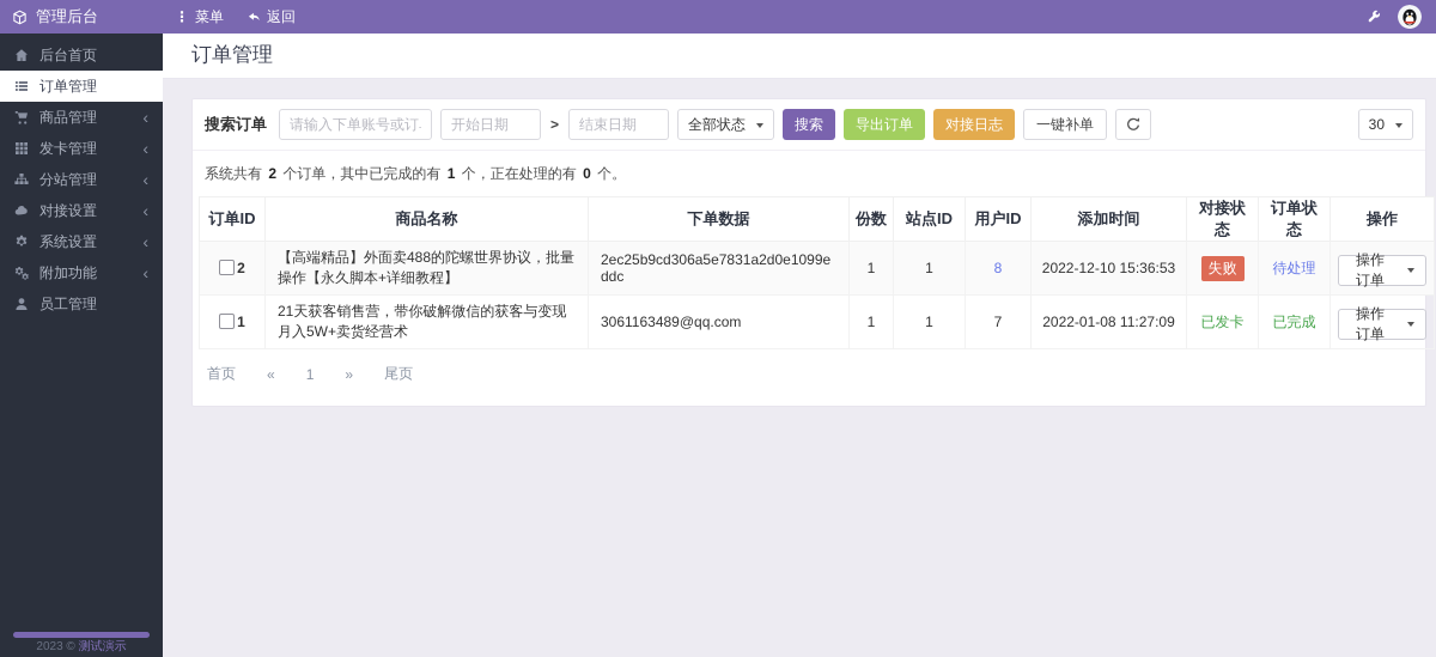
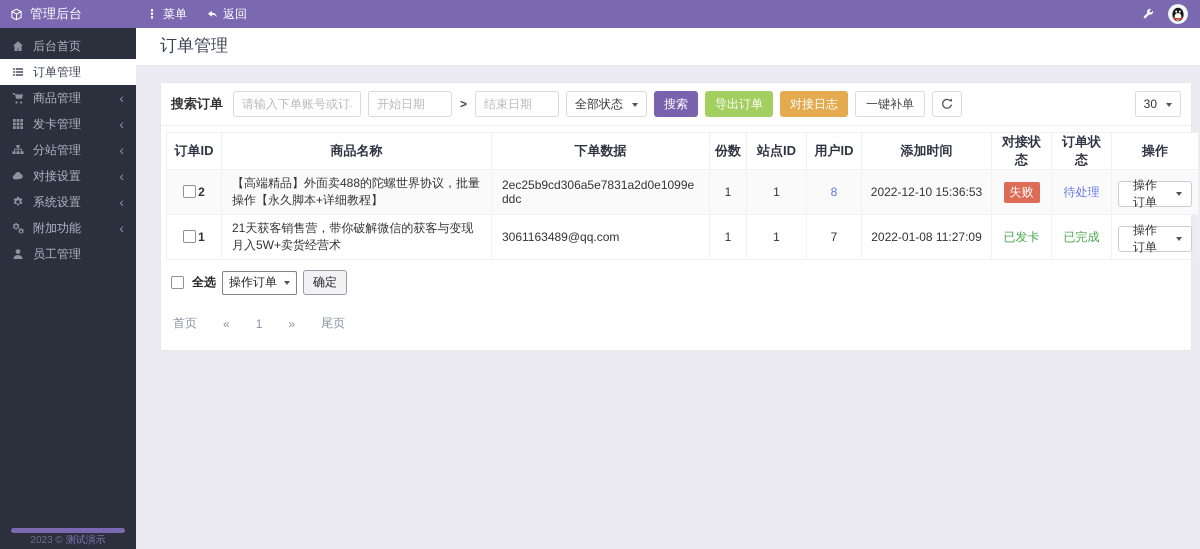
  管理后台
  ⋮
  菜单
  返回
  后台首页
  订单管理
  商品管理
  ‹
  发卡管理
  ‹
  分站管理
  ‹
  对接设置
  ‹
  系统设置
  ‹
  附加功能
  ‹
  员工管理
  2023 © 测试演示
  订单管理
  搜索订单
  请输入下单账号或订
  开始日期
  >
  结束日期
  全部状态
  搜索
  导出订单
  对接日志
  一键补单
  30
- 系统共有 2 个订单，其中已完成的有 1 个，正在处理的有 0 个。
  订单ID	商品名称	下单数据	份数	站点ID	用户ID	添加时间	对接状态	订单状态	操作
  2	【高端精品】外面卖488的陀螺世界协议，批量操作【永久脚本+详细教程】	2ec25b9cd306a5e7831a2d0e1099eddc	1	1	8	2022-12-10 15:36:53	失败	待处理	操作订单
  1	21天获客销售营，带你破解微信的获客与变现 月入5W+卖货经营术	3061163489@qq.com	1	1	7	2022-01-08 11:27:09	已发卡	已完成	操作订单
+ 全选
+ 操作订单
+ 确定
  首页
  «
  1
  »
  尾页
